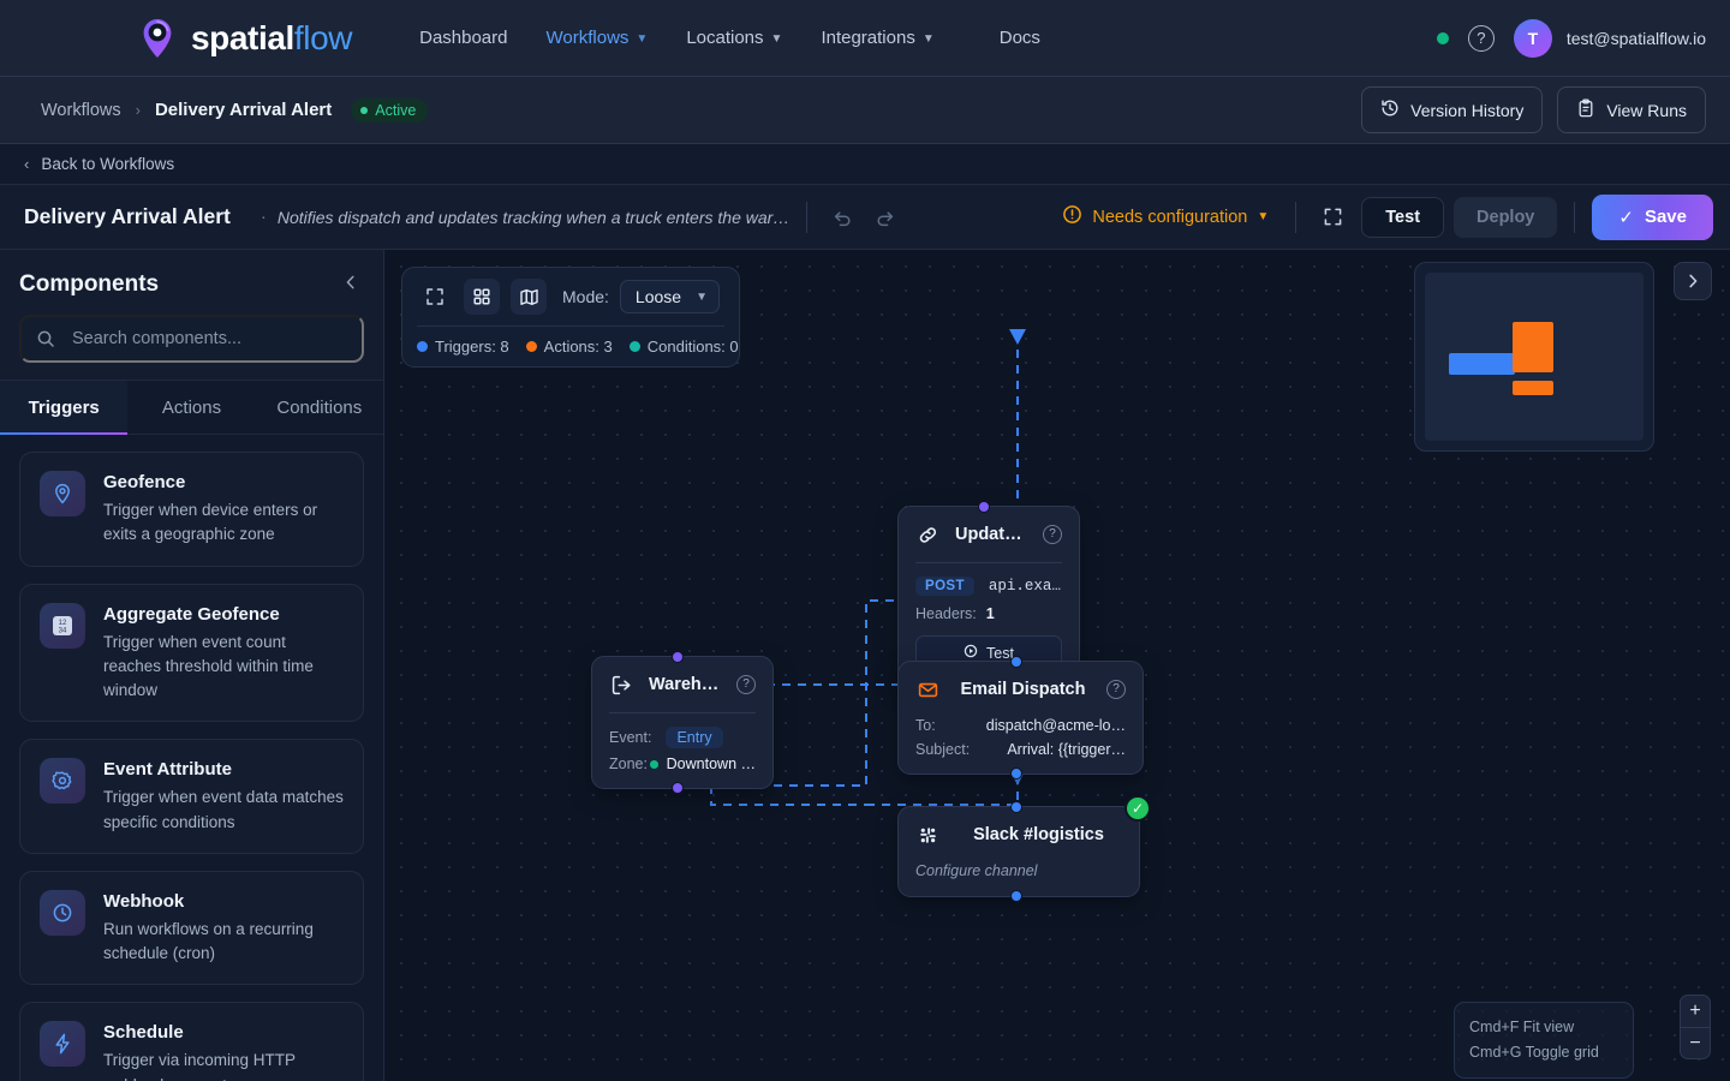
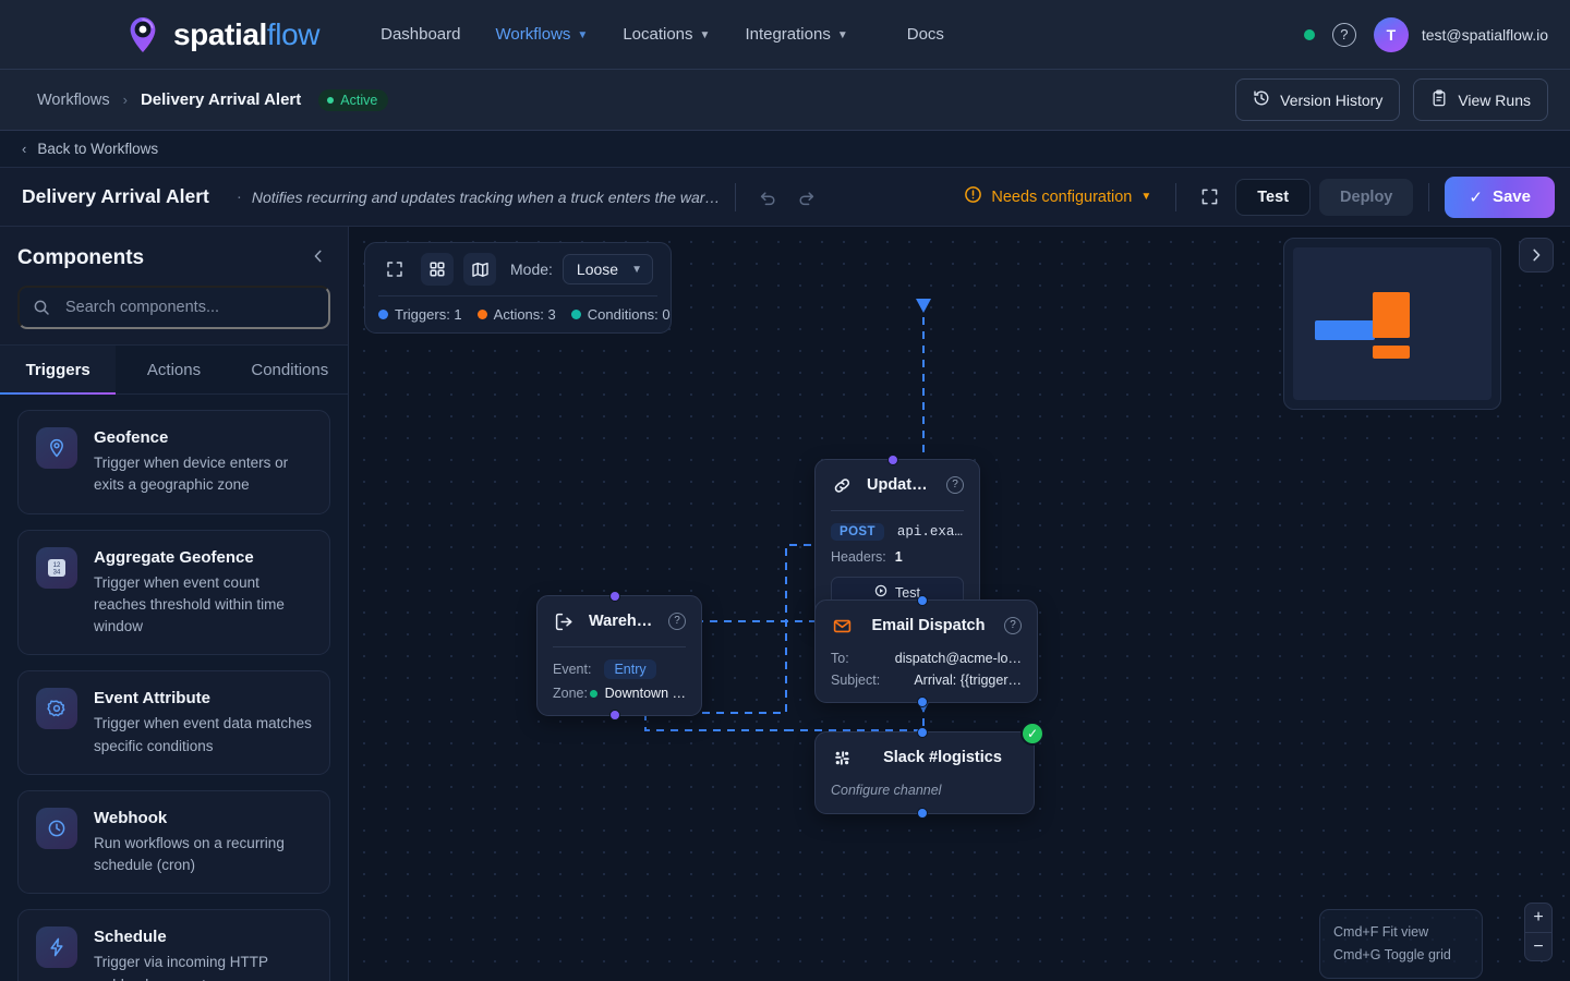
  spatial
  flow
  Dashboard
  Workflows
  ▼
  Locations
  ▼
  Integrations
  ▼
  Docs
  ?
  T
  test@spatialflow.io
  Workflows
  ›
  Delivery Arrival Alert
  Active
  Version History
  View Runs
  ‹
  Back to Workflows
  Delivery Arrival Alert
  ·
- Notifies dispatch and updates tracking when a truck enters the war…
+ Notifies recurring and updates tracking when a truck enters the war…
  Needs configuration
  ▼
  Test
  Deploy
  ✓
  Save
  Components
  Search components...
  Triggers
  Actions
  Conditions
  Geofence
  Trigger when device enters or exits a geographic zone
  Aggregate Geofence
  Trigger when event count reaches threshold within time window
  Event Attribute
  Trigger when event data matches specific conditions
  Webhook
  Run workflows on a recurring schedule (cron)
  Schedule
  Mode:
  Loose
  ▼
- Triggers: 8
+ Triggers: 1
  Actions: 3
  Conditions: 0
  Warehou
  ?
  Event:
  Entry
  Zone:
  Downtown …
  Update T
  ?
  POST
  Headers:
  1
  Test
  Email Dispatch
  ?
  To:
  dispatch@acme-lo…
  Subject:
  Arrival: {{trigger…
  ✓
  Slack #logistics
  Configure channel
  Cmd+F Fit view
  Cmd+G Toggle grid
  +
  −
